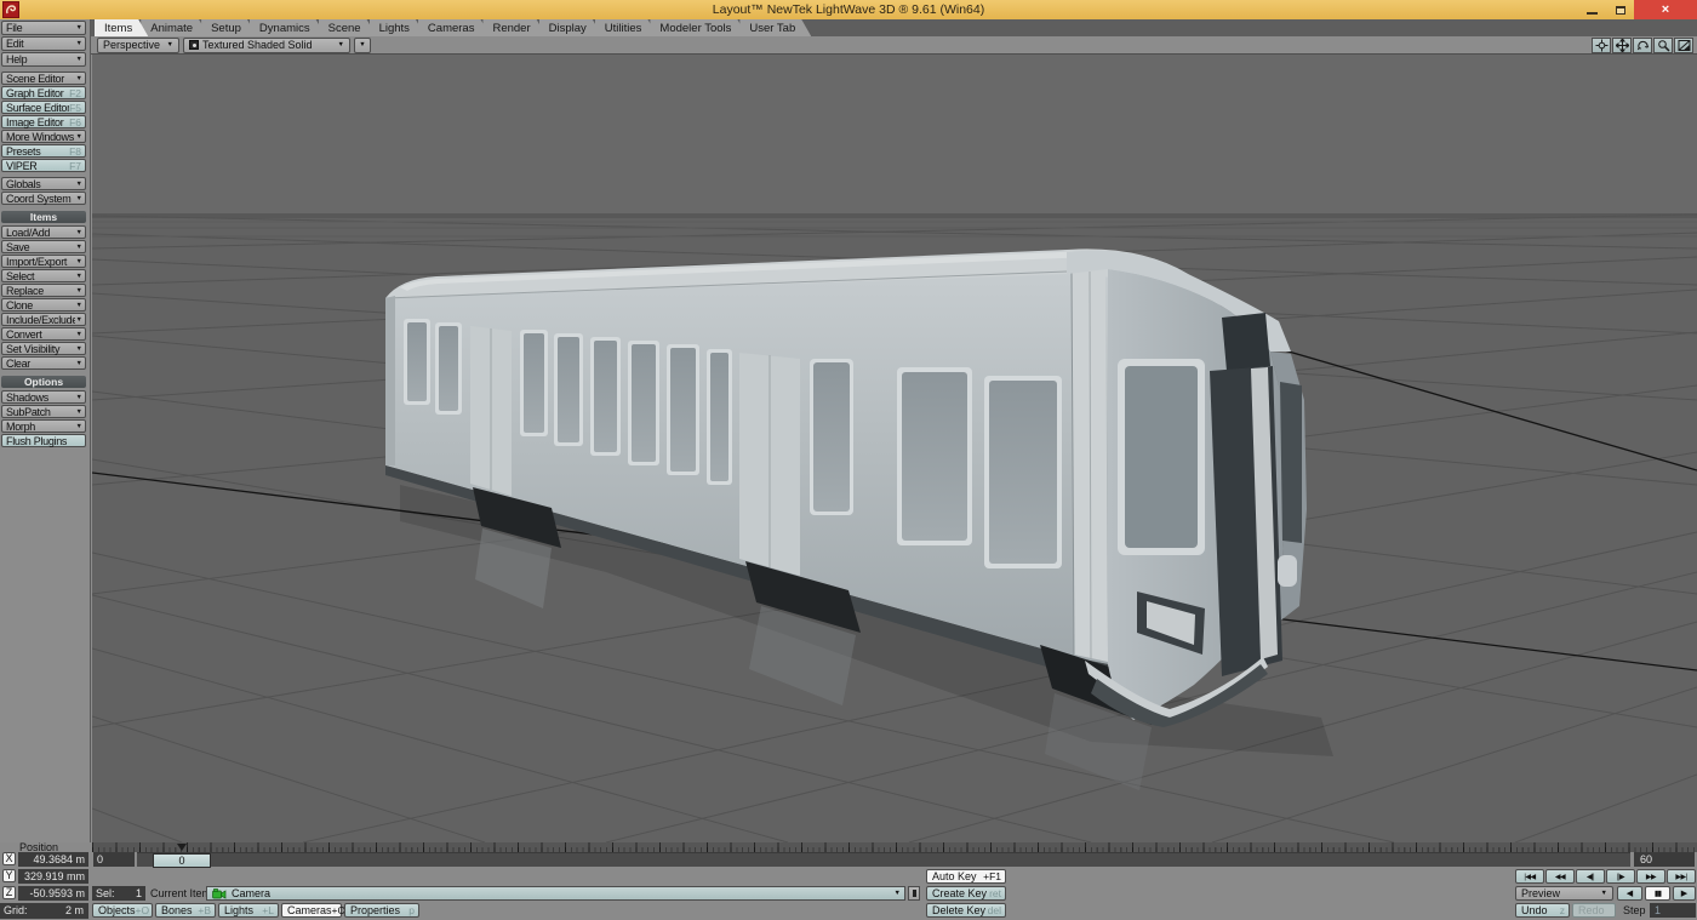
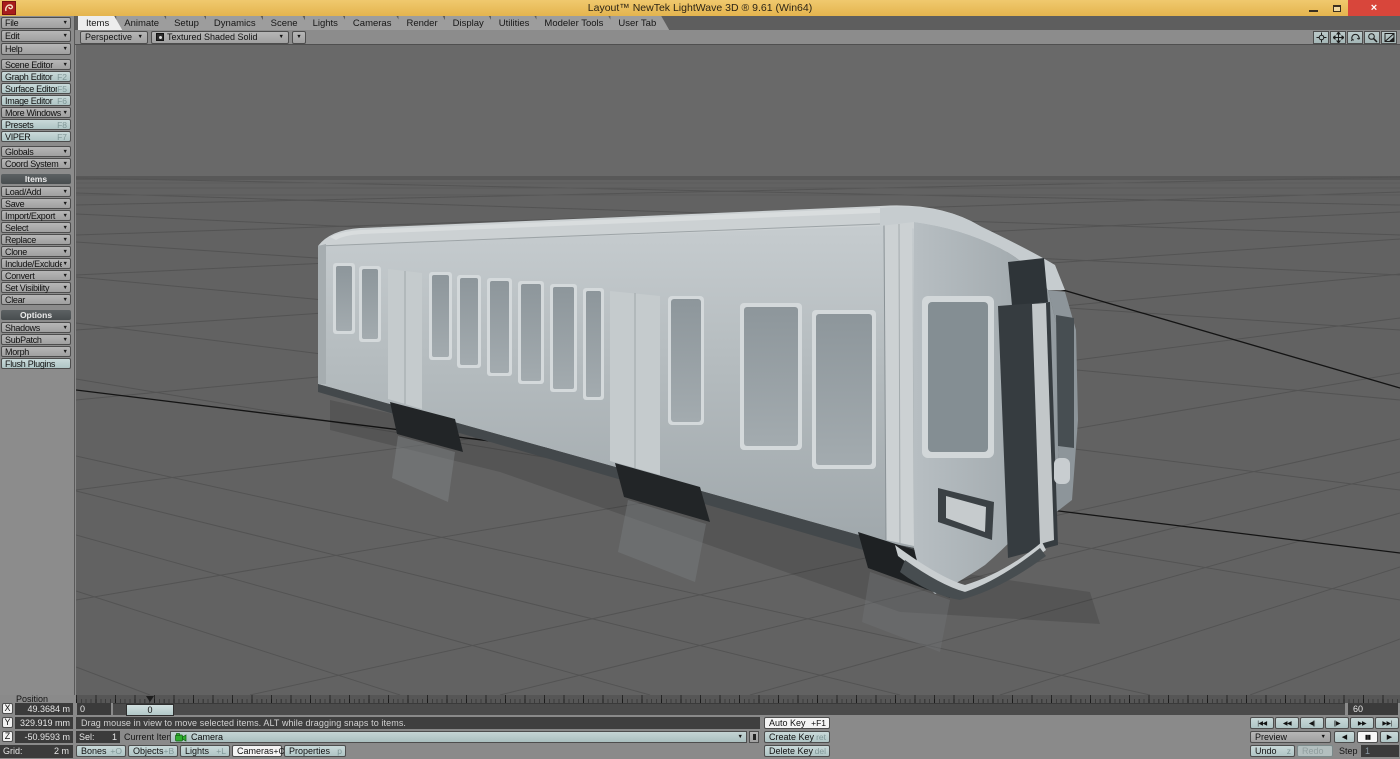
  Layout™ NewTek LightWave 3D ® 9.61 (Win64)
  ×
  File
  Edit
  Help
  Scene Editor
  Graph Editor
  F2
  Surface Editor
  F5
  Image Editor
  F6
  More Windows
  Presets
  F8
  VIPER
  F7
  Globals
  Coord System
  Items
  Load/Add
  Save
  Import/Export
  Select
  Replace
  Clone
  Include/Exclud
  Convert
  Set Visibility
  Clear
  Options
  Shadows
  SubPatch
  Morph
  Flush Plugins
  Items
  Animate
  Setup
  Dynamics
  Scene
  Lights
  Cameras
  Render
  Display
  Utilities
  Modeler Tools
  User Tab
  Perspective
  Textured Shaded Solid
  Position
  X
  49.3684 m
  Y
  329.919 mm
  Z
  -50.9593 m
  Grid:
  2 m
  0
  0
  60
+ Drag mouse in view to move selected items. ALT while dragging snaps to items.
  Sel:
  1
  Current Ite
  Camera
- Objects
+ Bones
  +O
- Bones
+ Objects
  +B
  Lights
  +L
  Cameras
  +C
  Properties
  p
  Auto Key
  +F1
  Create Key
  ret
  Delete Key
  del
  Preview
  Undo
  z
  Redo
  Step
  1
